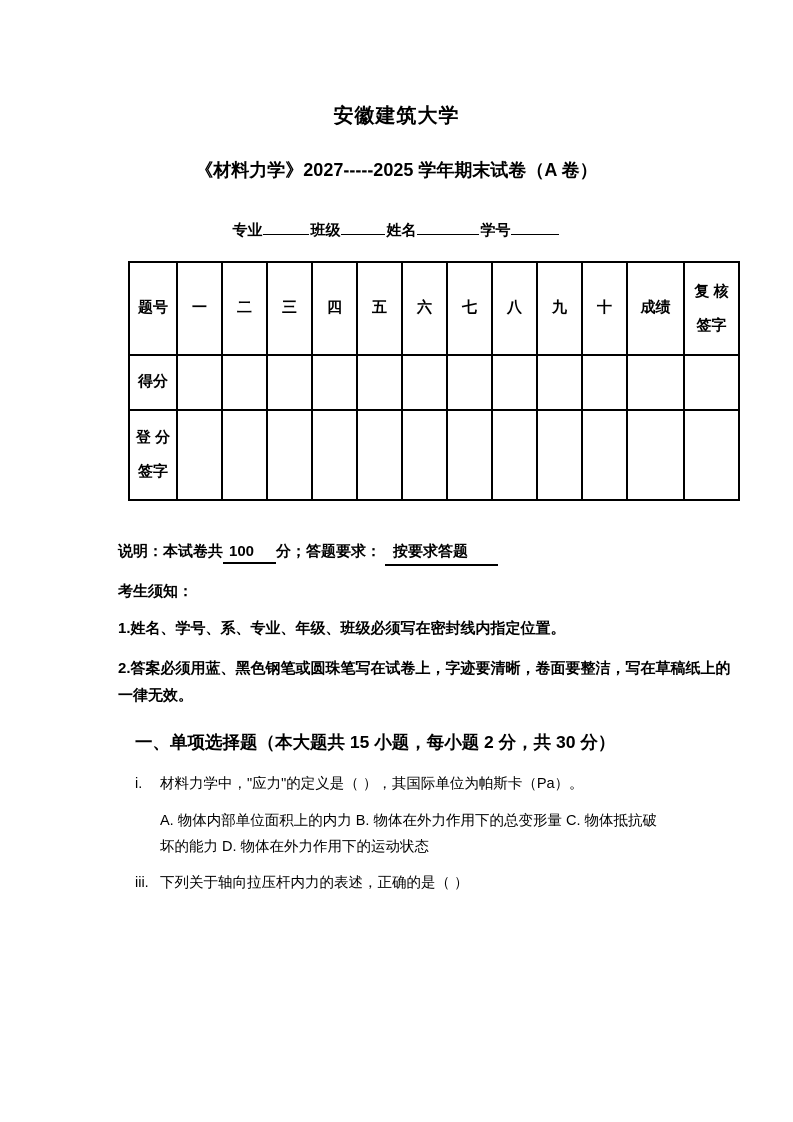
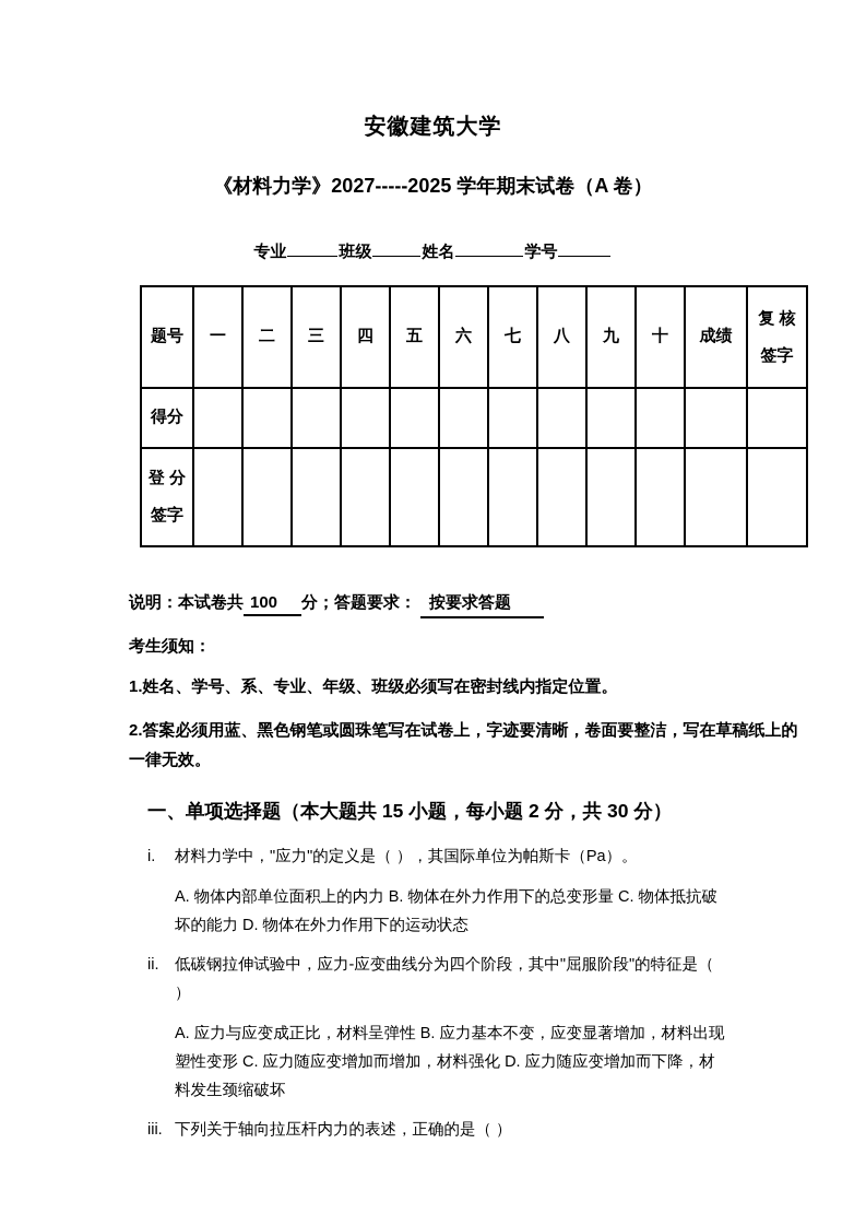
  安徽建筑大学
  《材料力学》2027-----2025 学年期末试卷（A 卷）
  专业 班级 姓名 学号
  题号	一	二	三	四	五	六	七	八	九	十	成绩	复 核 签字
  得分
  登 分 签字
  说明：本试卷共 100 分；答题要求： 按要求答题
  考生须知：
  1.姓名、学号、系、专业、年级、班级必须写在密封线内指定位置。
  2.答案必须用蓝、黑色钢笔或圆珠笔写在试卷上，字迹要清晰，卷面要整洁，写在草稿纸上的一律无效。
  一、单项选择题（本大题共 15 小题，每小题 2 分，共 30 分）
  i.
  材料力学中，"应力"的定义是（ ），其国际单位为帕斯卡（Pa）。
  A. 物体内部单位面积上的内力 B. 物体在外力作用下的总变形量 C. 物体抵抗破坏的能力 D. 物体在外力作用下的运动状态
+ ii.
+ 低碳钢拉伸试验中，应力-应变曲线分为四个阶段，其中"屈服阶段"的特征是（ ）
+ A. 应力与应变成正比，材料呈弹性 B. 应力基本不变，应变显著增加，材料出现塑性变形 C. 应力随应变增加而增加，材料强化 D. 应力随应变增加而下降，材料发生颈缩破坏
  iii.
  下列关于轴向拉压杆内力的表述，正确的是（ ）
